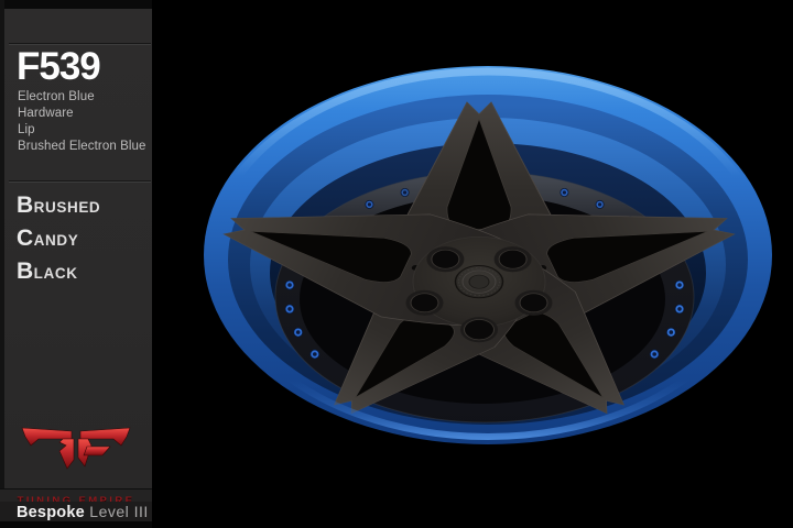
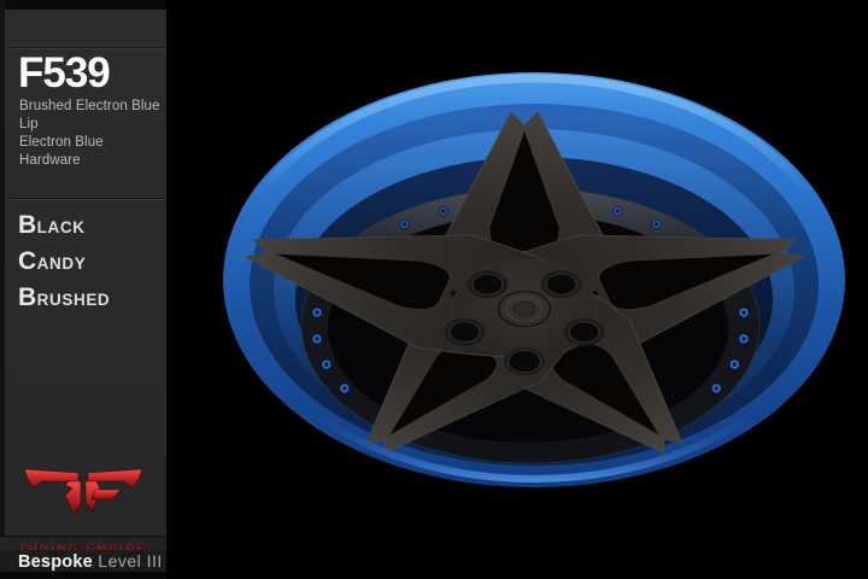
  F539
- Electron Blue Hardware
+ Brushed Electron Blue
  Lip
- Brushed Electron Blue
+ Electron Blue Hardware
- BRUSHED
+ BLACK
  CANDY
- BLACK
+ BRUSHED
  Bespoke Level III
